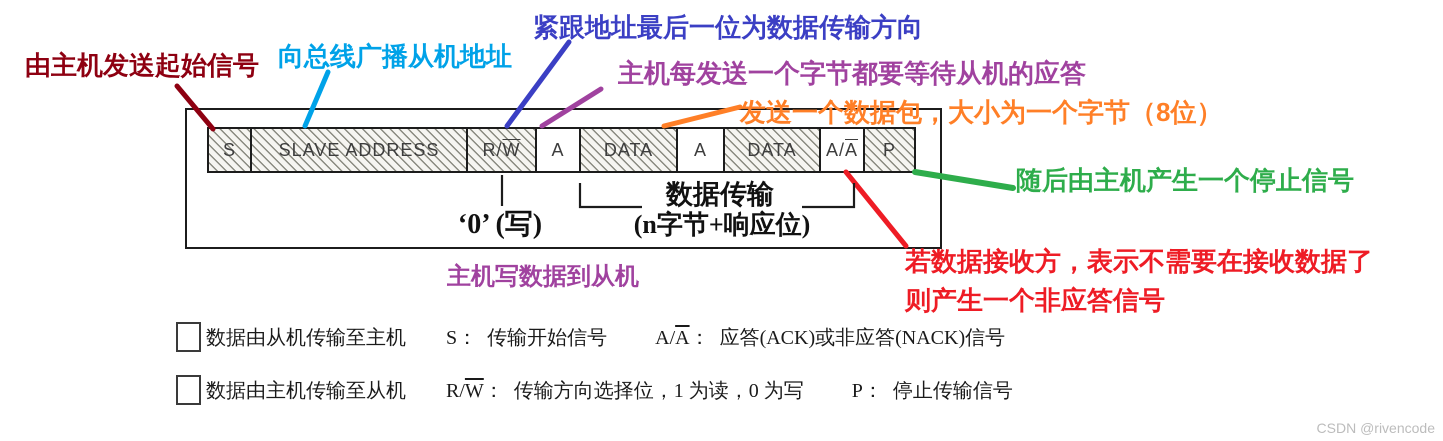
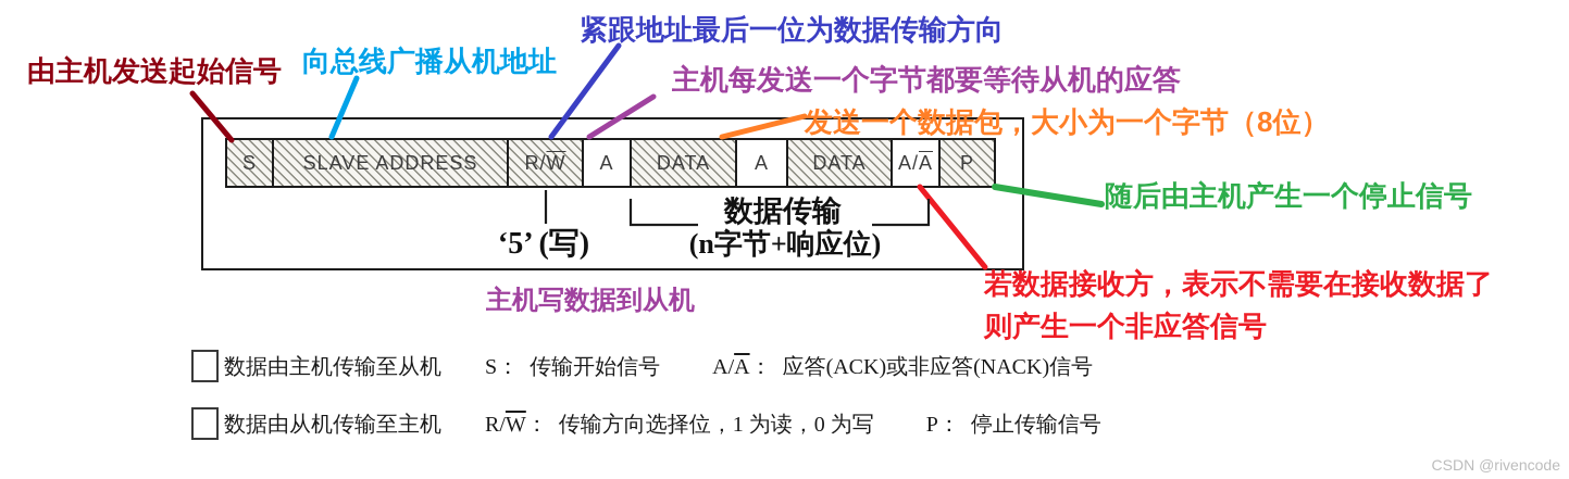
  S
  SLAVE ADDRESS
  R/W
  A
  DATA
  A
  DATA
  A/A
  P
- ‘0’ (写)
+ ‘5’ (写)
  数据传输
  (n字节+响应位)
  由主机发送起始信号
  向总线广播从机地址
  紧跟地址最后一位为数据传输方向
  主机每发送一个字节都要等待从机的应答
  发送一个数据包，大小为一个字节（8位）
  随后由主机产生一个停止信号
  若数据接收方，表示不需要在接收数据了
  则产生一个非应答信号
  主机写数据到从机
- 数据由从机传输至主机
+ 数据由主机传输至从机
  S：
  传输开始信号
  A/A：
  应答(ACK)或非应答(NACK)信号
- 数据由主机传输至从机
+ 数据由从机传输至主机
  R/W：
  传输方向选择位，1 为读，0 为写
  P：
  停止传输信号
  CSDN @rivencode
